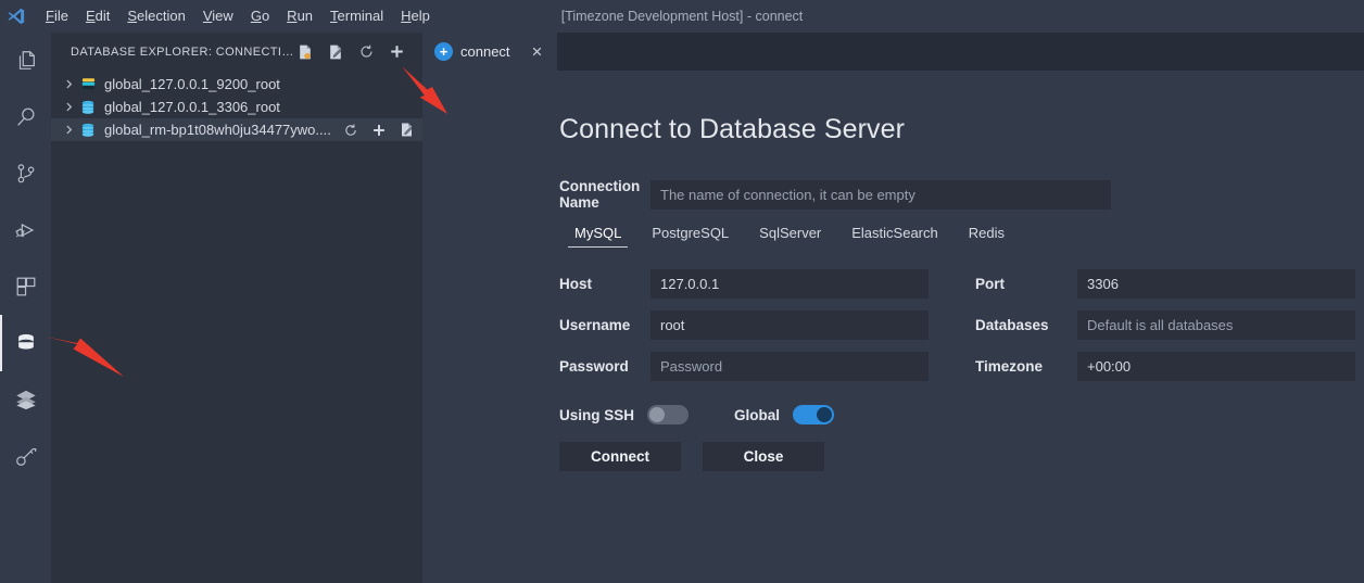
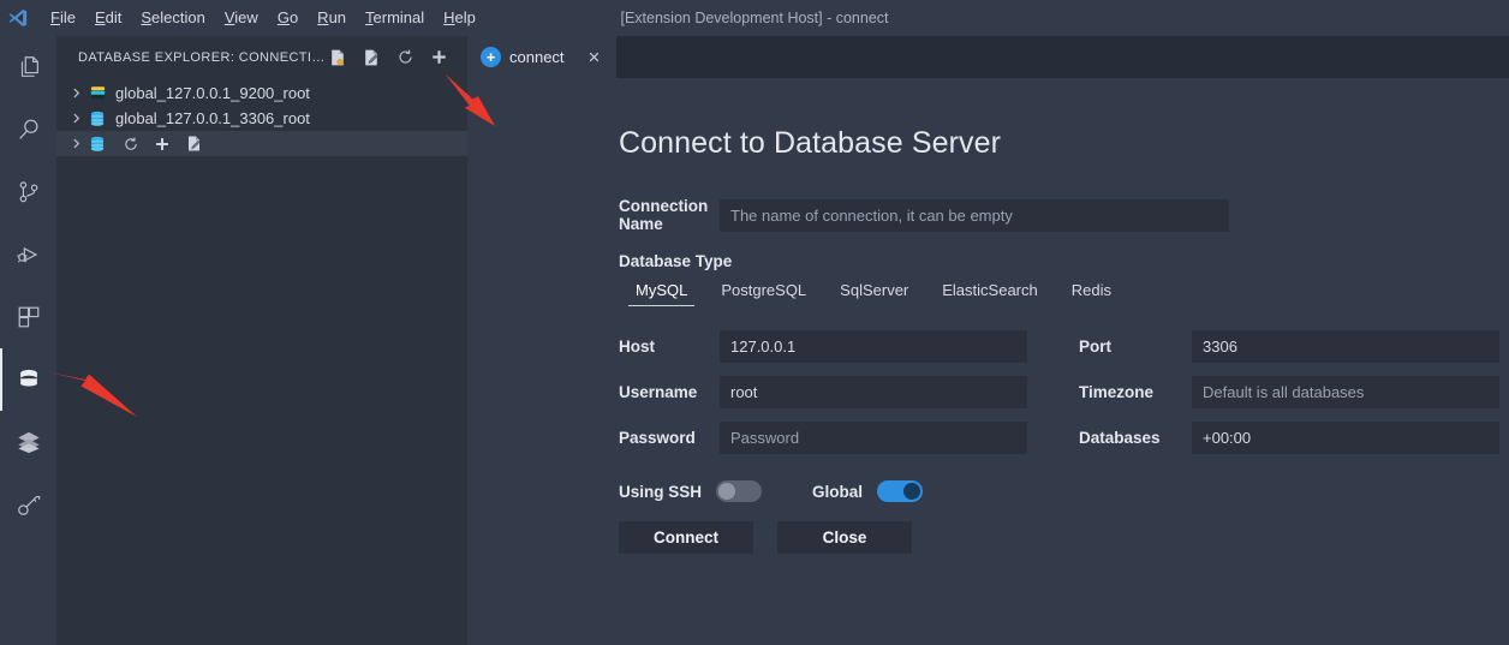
  File
  Edit
  Selection
  View
  Go
  Run
  Terminal
  Help
- [Timezone Development Host] - connect
+ [Extension Development Host] - connect
  DATABASE EXPLORER: CONNECTIO.
  global_127.0.0.1_9200_root
  global_127.0.0.1_3306_root
- global_rm-bp1t08wh0ju34477ywo....
  +
  connect
  Connect to Database Server
  Connection Name
  The name of connection, it can be empty
+ Database Type
  MySQL
  PostgreSQL
  SqlServer
  ElasticSearch
  Redis
  Host
  127.0.0.1
  Username
  root
  Password
  Password
  Port
  3306
- Databases
+ Timezone
  Default is all databases
- Timezone
+ Databases
  +00:00
  Using SSH
  Global
  Connect
  Close
